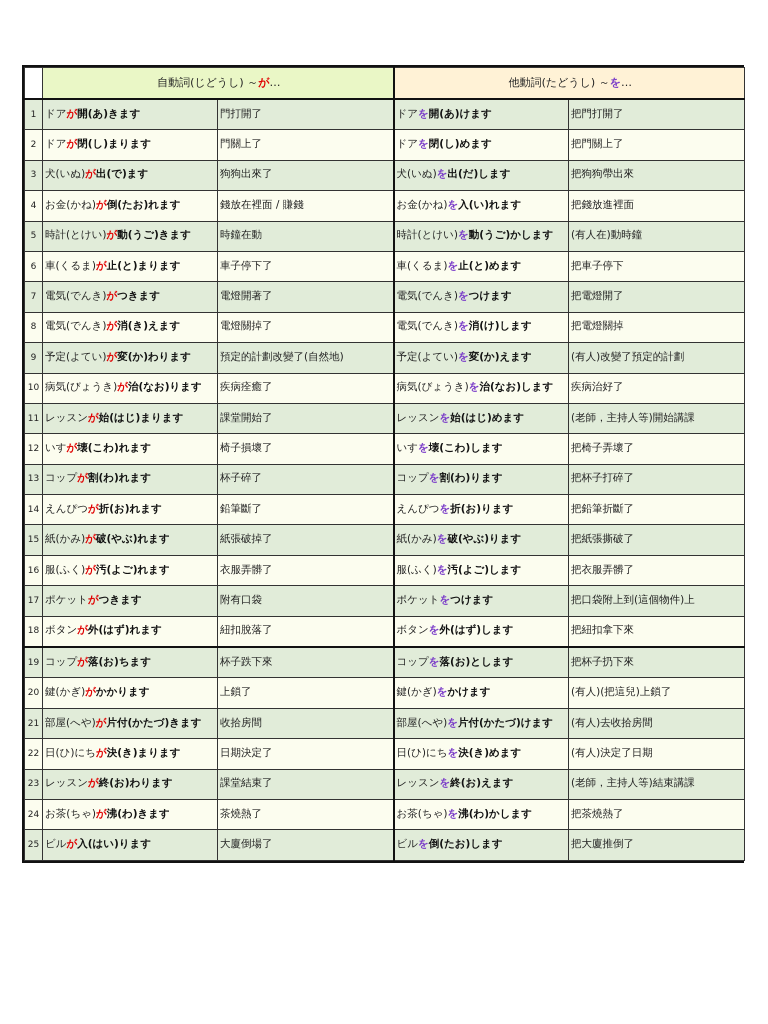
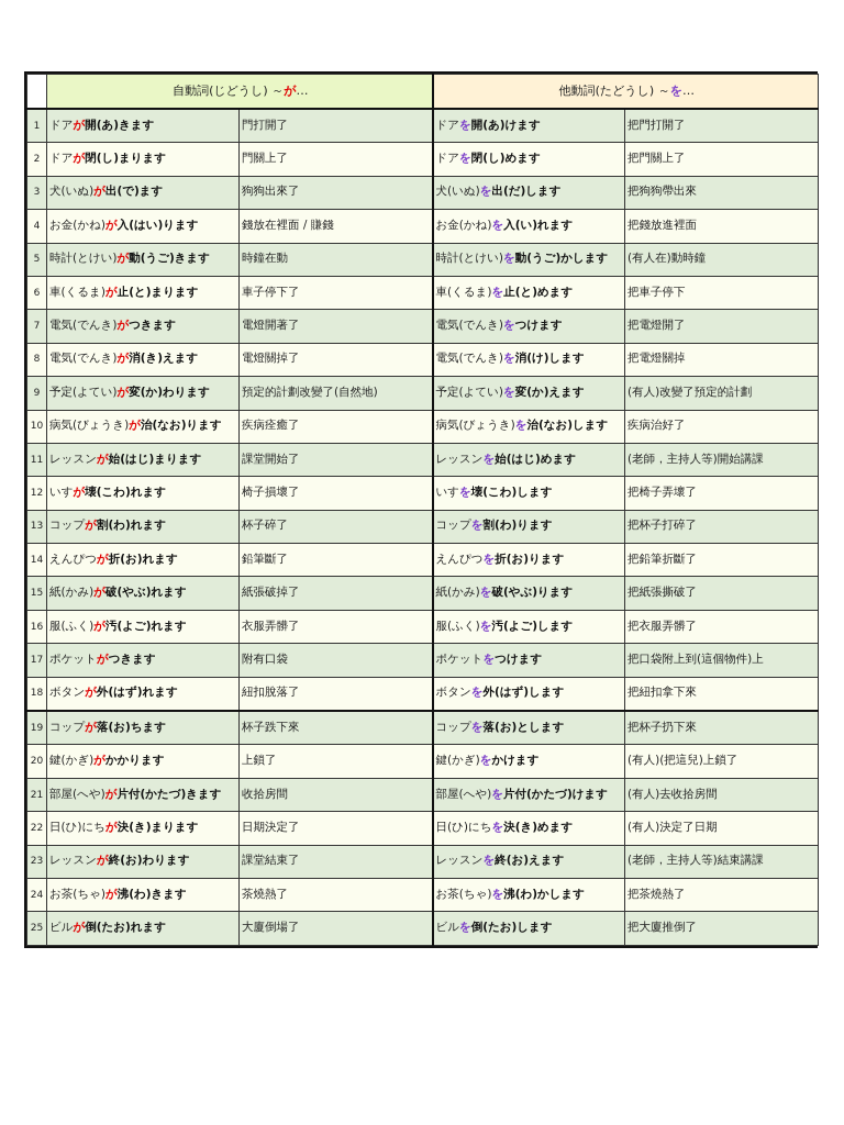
  	自動詞(じどうし) ～が…	他動詞(たどうし) ～を…
  1	ドアが開(あ)きます	門打開了	ドアを開(あ)けます	把門打開了
  2	ドアが閉(し)まります	門關上了	ドアを閉(し)めます	把門關上了
  3	犬(いぬ)が出(で)ます	狗狗出來了	犬(いぬ)を出(だ)します	把狗狗帶出來
- 4	お金(かね)が倒(たお)れます	錢放在裡面 / 賺錢	お金(かね)を入(い)れます	把錢放進裡面
+ 4	お金(かね)が入(はい)ります	錢放在裡面 / 賺錢	お金(かね)を入(い)れます	把錢放進裡面
  5	時計(とけい)が動(うご)きます	時鐘在動	時計(とけい)を動(うご)かします	(有人在)動時鐘
  6	車(くるま)が止(と)まります	車子停下了	車(くるま)を止(と)めます	把車子停下
  7	電気(でんき)がつきます	電燈開著了	電気(でんき)をつけます	把電燈開了
  8	電気(でんき)が消(き)えます	電燈關掉了	電気(でんき)を消(け)します	把電燈關掉
  9	予定(よてい)が変(か)わります	預定的計劃改變了(自然地)	予定(よてい)を変(か)えます	(有人)改變了預定的計劃
  10	病気(びょうき)が治(なお)ります	疾病痊癒了	病気(びょうき)を治(なお)します	疾病治好了
  11	レッスンが始(はじ)まります	課堂開始了	レッスンを始(はじ)めます	(老師，主持人等)開始講課
  12	いすが壊(こわ)れます	椅子損壞了	いすを壊(こわ)します	把椅子弄壞了
  13	コップが割(わ)れます	杯子碎了	コップを割(わ)ります	把杯子打碎了
  14	えんぴつが折(お)れます	鉛筆斷了	えんぴつを折(お)ります	把鉛筆折斷了
  15	紙(かみ)が破(やぶ)れます	紙張破掉了	紙(かみ)を破(やぶ)ります	把紙張撕破了
  16	服(ふく)が汚(よご)れます	衣服弄髒了	服(ふく)を汚(よご)します	把衣服弄髒了
  17	ポケットがつきます	附有口袋	ポケットをつけます	把口袋附上到(這個物件)上
  18	ボタンが外(はず)れます	紐扣脫落了	ボタンを外(はず)します	把紐扣拿下來
  19	コップが落(お)ちます	杯子跌下來	コップを落(お)とします	把杯子扔下來
  20	鍵(かぎ)がかかります	上鎖了	鍵(かぎ)をかけます	(有人)(把這兒)上鎖了
  21	部屋(へや)が片付(かたづ)きます	收拾房間	部屋(へや)を片付(かたづ)けます	(有人)去收拾房間
  22	日(ひ)にちが決(き)まります	日期決定了	日(ひ)にちを決(き)めます	(有人)決定了日期
  23	レッスンが終(お)わります	課堂結束了	レッスンを終(お)えます	(老師，主持人等)結束講課
  24	お茶(ちゃ)が沸(わ)きます	茶燒熱了	お茶(ちゃ)を沸(わ)かします	把茶燒熱了
- 25	ビルが入(はい)ります	大廈倒場了	ビルを倒(たお)します	把大廈推倒了
+ 25	ビルが倒(たお)れます	大廈倒場了	ビルを倒(たお)します	把大廈推倒了
